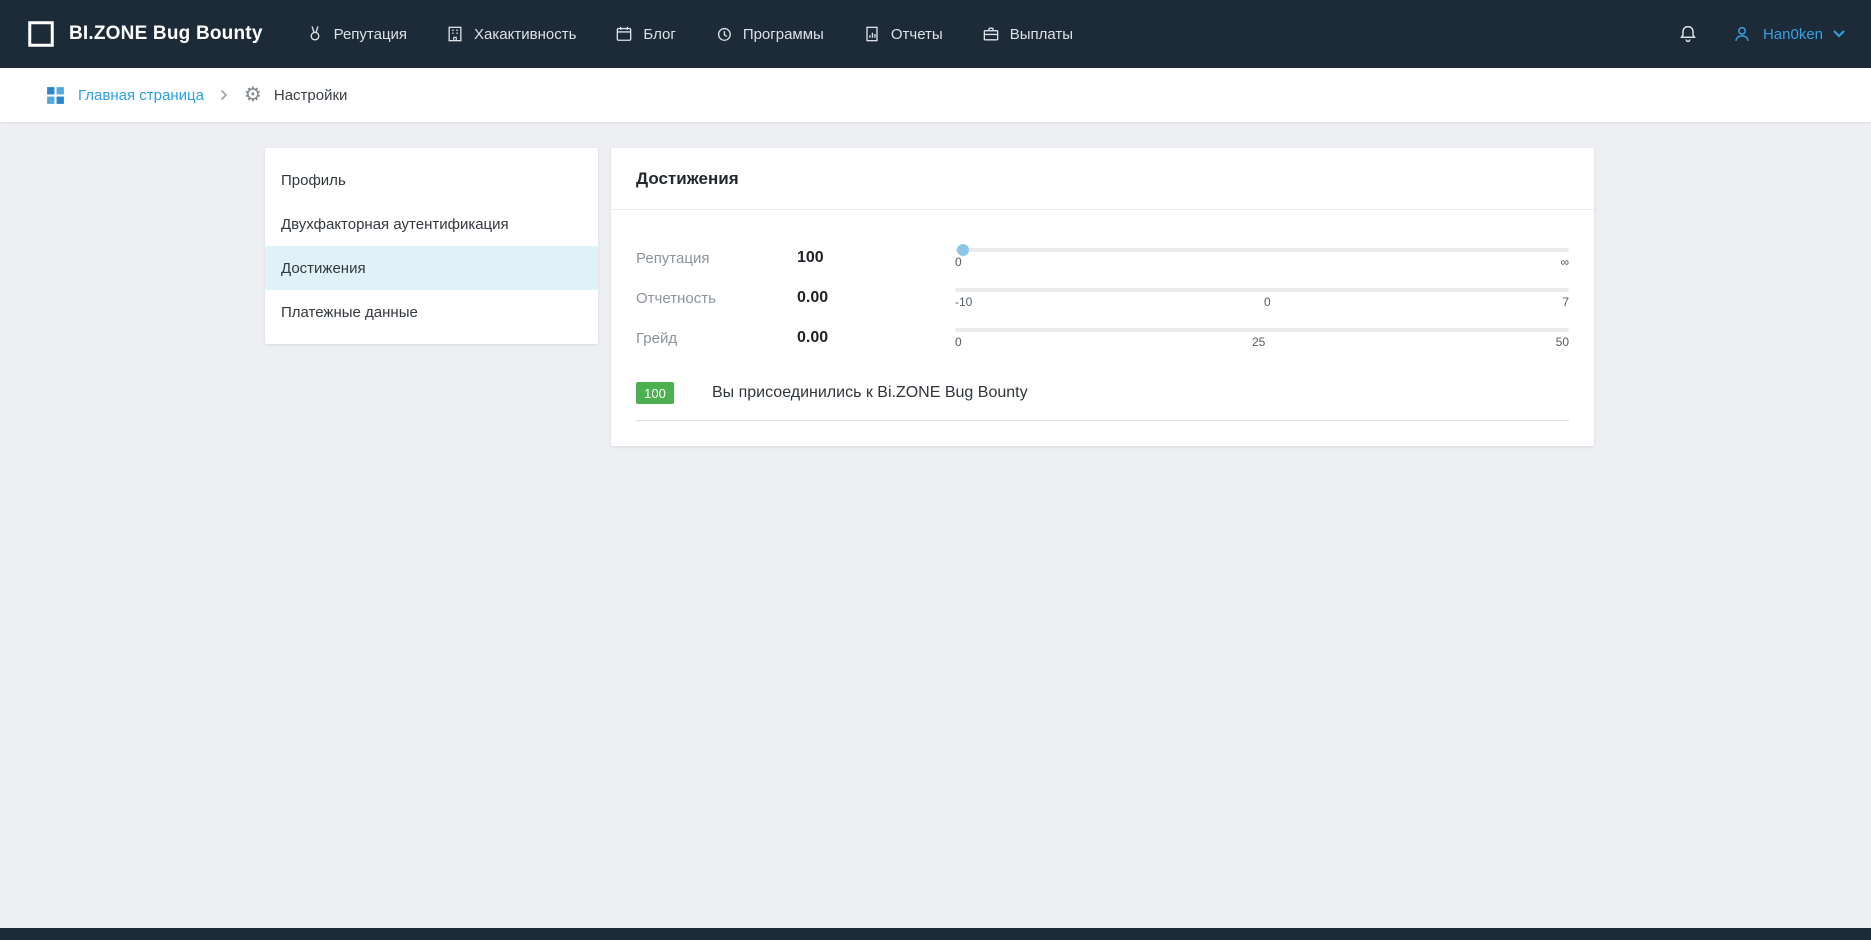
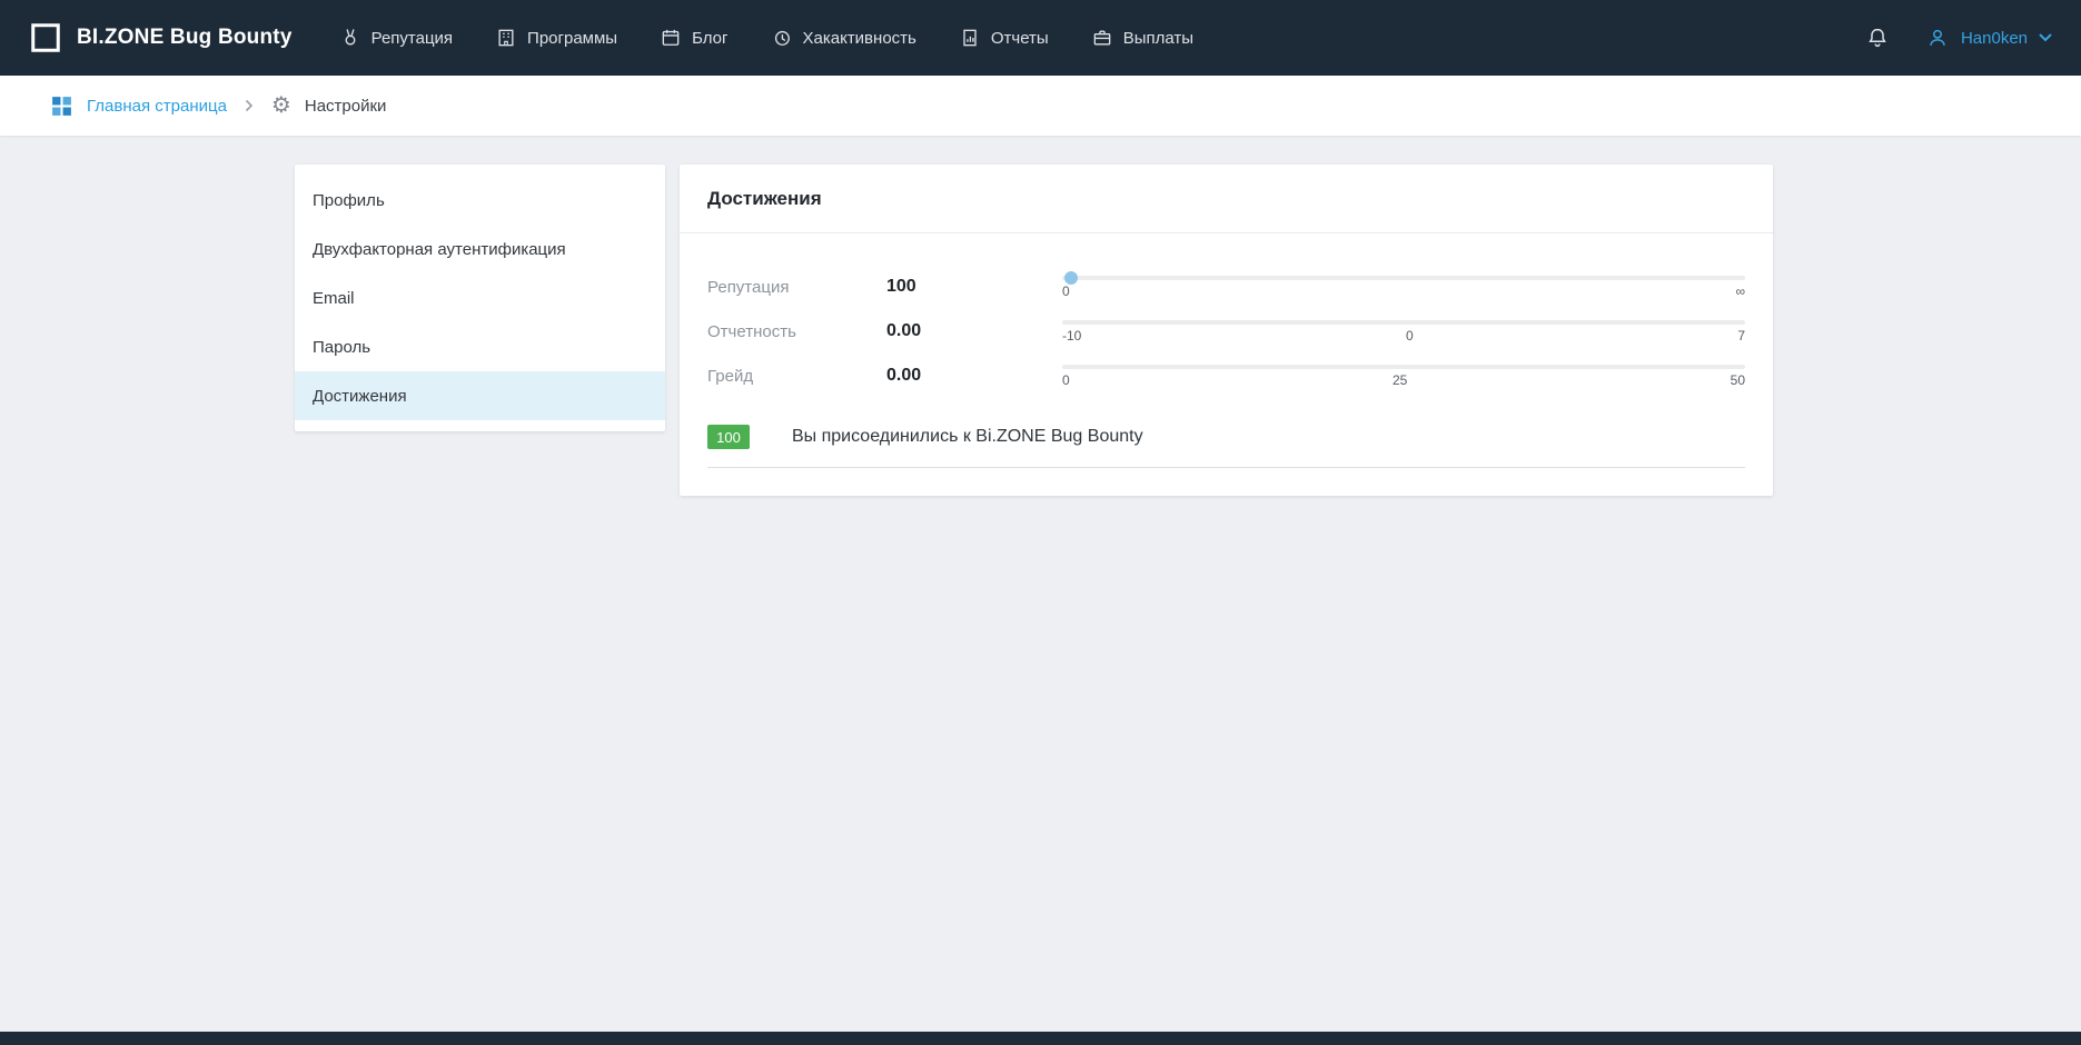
  BI.ZONE Bug Bounty
  Репутация
- Хакактивность
+ Программы
  Блог
- Программы
+ Хакактивность
  Отчеты
  Выплаты
  Han0ken
  Главная страница
  ⚙
  Настройки
  Профиль
  Двухфакторная аутентификация
+ Email
+ Пароль
  Достижения
- Платежные данные
  Достижения
  Репутация
  100
  0
  ∞
  Отчетность
  0.00
  -10
  0
  7
  Грейд
  0.00
  0
  25
  50
  100
  Вы присоединились к Bi.ZONE Bug Bounty
